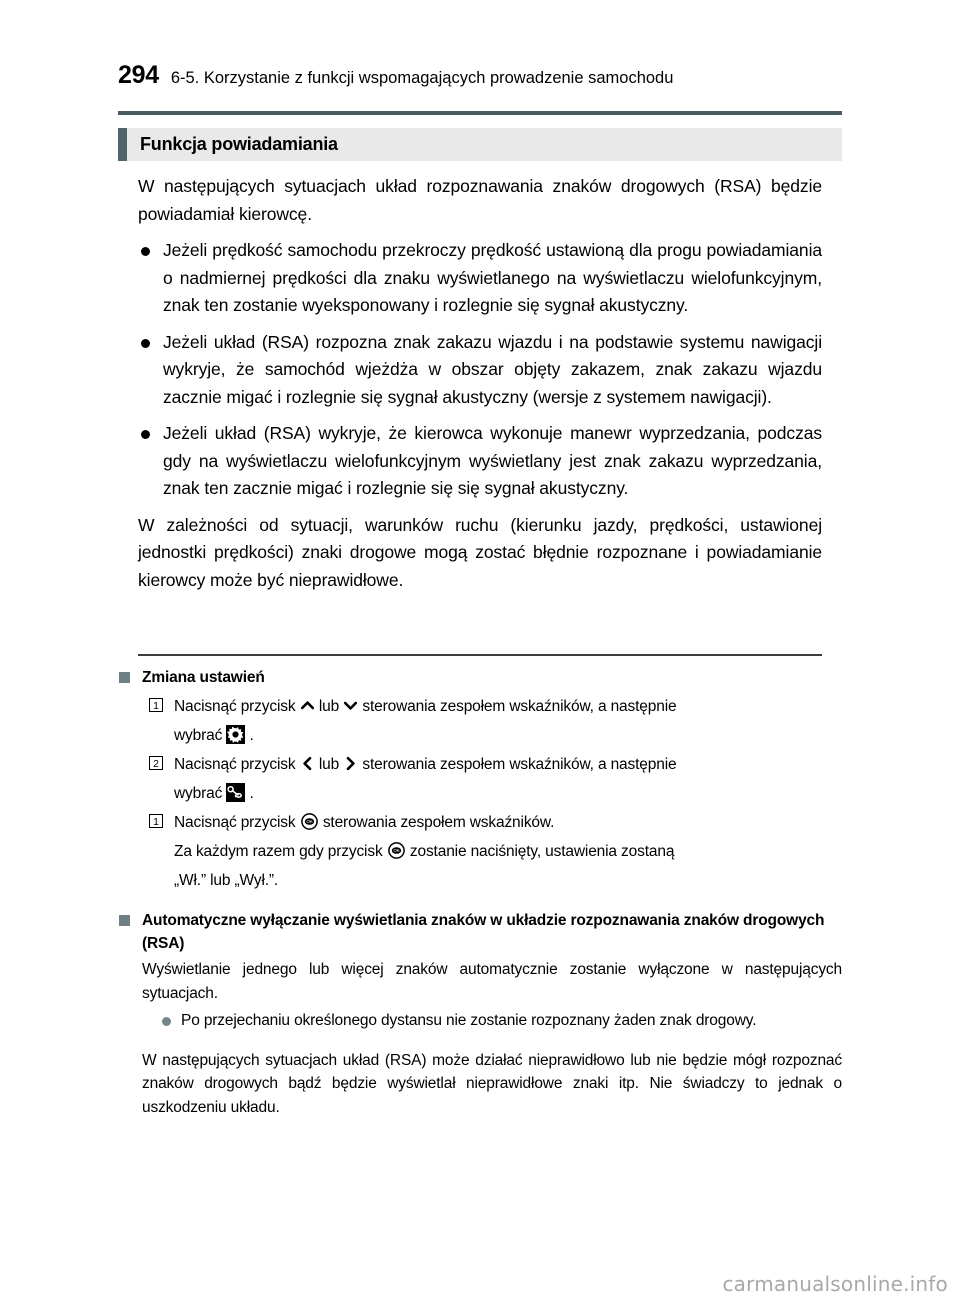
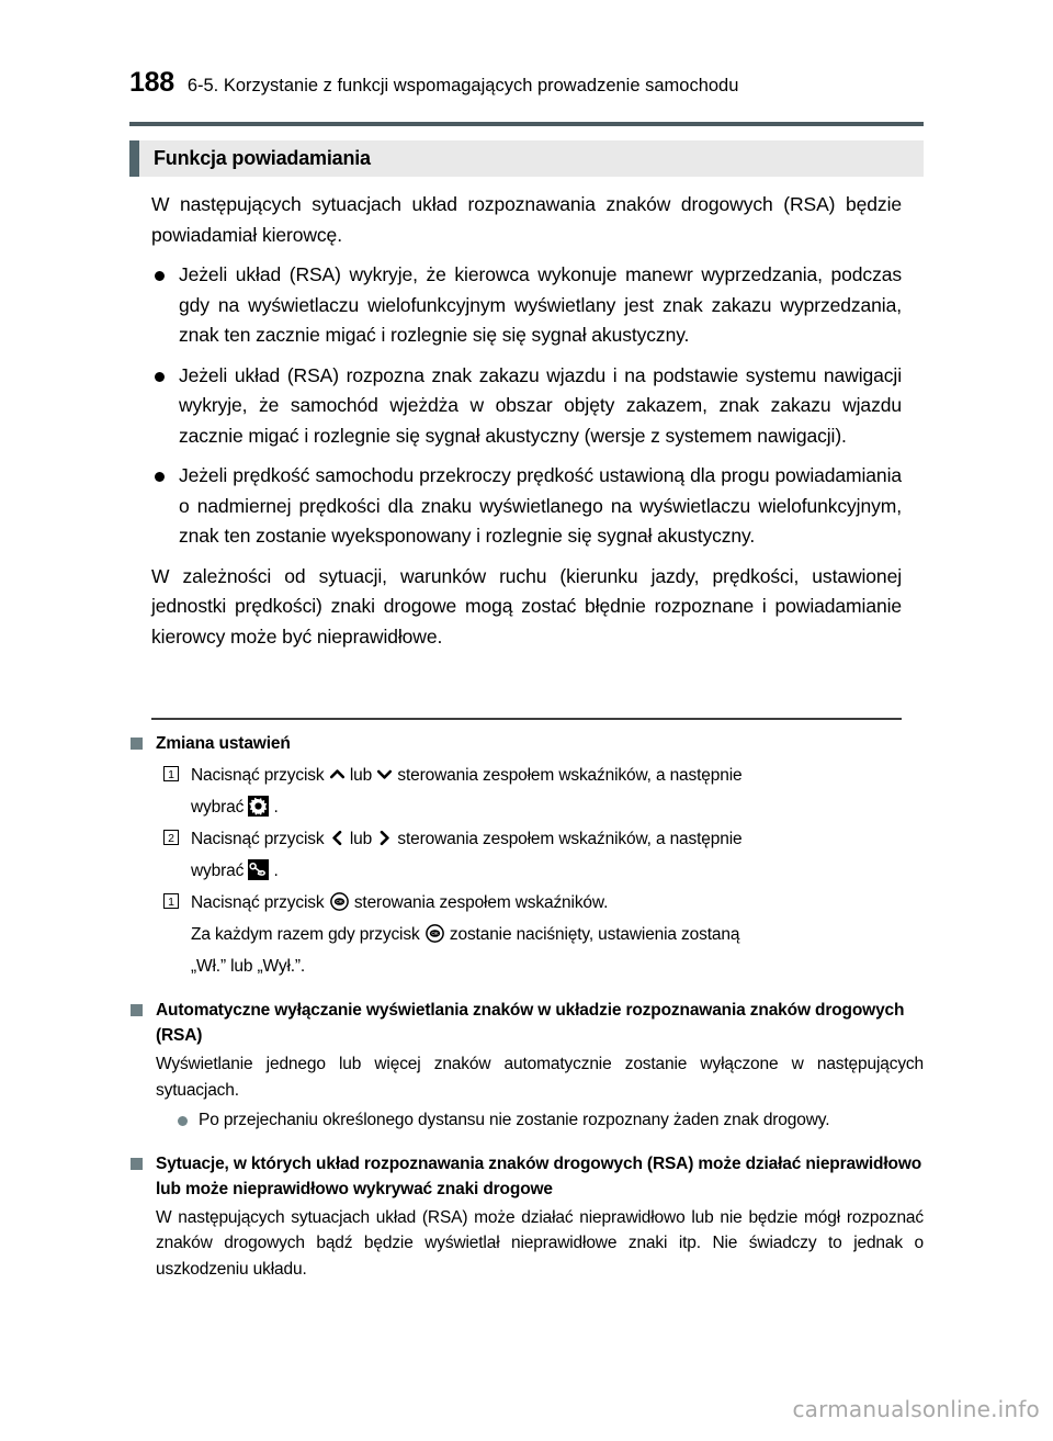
- 294
+ 188
  6-5. Korzystanie z funkcji wspomagających prowadzenie samochodu
  Funkcja powiadamiania
  W następujących sytuacjach układ rozpoznawania znaków drogowych (RSA) będzie powiadamiał kierowcę.
- Jeżeli prędkość samochodu przekroczy prędkość ustawioną dla progu powiadamiania o nadmiernej prędkości dla znaku wyświetlanego na wyświetlaczu wielofunkcyjnym, znak ten zostanie wyeksponowany i rozlegnie się sygnał akustyczny.
+ Jeżeli układ (RSA) wykryje, że kierowca wykonuje manewr wyprzedzania, podczas gdy na wyświetlaczu wielofunkcyjnym wyświetlany jest znak zakazu wyprzedzania, znak ten zacznie migać i rozlegnie się się sygnał akustyczny.
  Jeżeli układ (RSA) rozpozna znak zakazu wjazdu i na podstawie systemu nawigacji wykryje, że samochód wjeżdża w obszar objęty zakazem, znak zakazu wjazdu zacznie migać i rozlegnie się sygnał akustyczny (wersje z systemem nawigacji).
- Jeżeli układ (RSA) wykryje, że kierowca wykonuje manewr wyprzedzania, podczas gdy na wyświetlaczu wielofunkcyjnym wyświetlany jest znak zakazu wyprzedzania, znak ten zacznie migać i rozlegnie się się sygnał akustyczny.
+ Jeżeli prędkość samochodu przekroczy prędkość ustawioną dla progu powiadamiania o nadmiernej prędkości dla znaku wyświetlanego na wyświetlaczu wielofunkcyjnym, znak ten zostanie wyeksponowany i rozlegnie się sygnał akustyczny.
  W zależności od sytuacji, warunków ruchu (kierunku jazdy, prędkości, ustawionej jednostki prędkości) znaki drogowe mogą zostać błędnie rozpoznane i powiadamianie kierowcy może być nieprawidłowe.
  Zmiana ustawień
  1
  Nacisnąć przycisk lub sterowania zespołem wskaźników, a następnie
  wybrać .
  2
  Nacisnąć przycisk lub sterowania zespołem wskaźników, a następnie
  wybrać .
  1
  Nacisnąć przycisk
  sterowania zespołem wskaźników.
  Za każdym razem gdy przycisk
  zostanie naciśnięty, ustawienia zostaną
  „Wł.” lub „Wył.”.
  Automatyczne wyłączanie wyświetlania znaków w układzie rozpoznawania znaków drogowych (RSA)
  Wyświetlanie jednego lub więcej znaków automatycznie zostanie wyłączone w następujących sytuacjach.
  Po przejechaniu określonego dystansu nie zostanie rozpoznany żaden znak drogowy.
+ Sytuacje, w których układ rozpoznawania znaków drogowych (RSA) może działać nieprawidłowo lub może nieprawidłowo wykrywać znaki drogowe
  W następujących sytuacjach układ (RSA) może działać nieprawidłowo lub nie będzie mógł rozpoznać znaków drogowych bądź będzie wyświetlał nieprawidłowe znaki itp. Nie świadczy to jednak o uszkodzeniu układu.
  carmanualsonline.info
